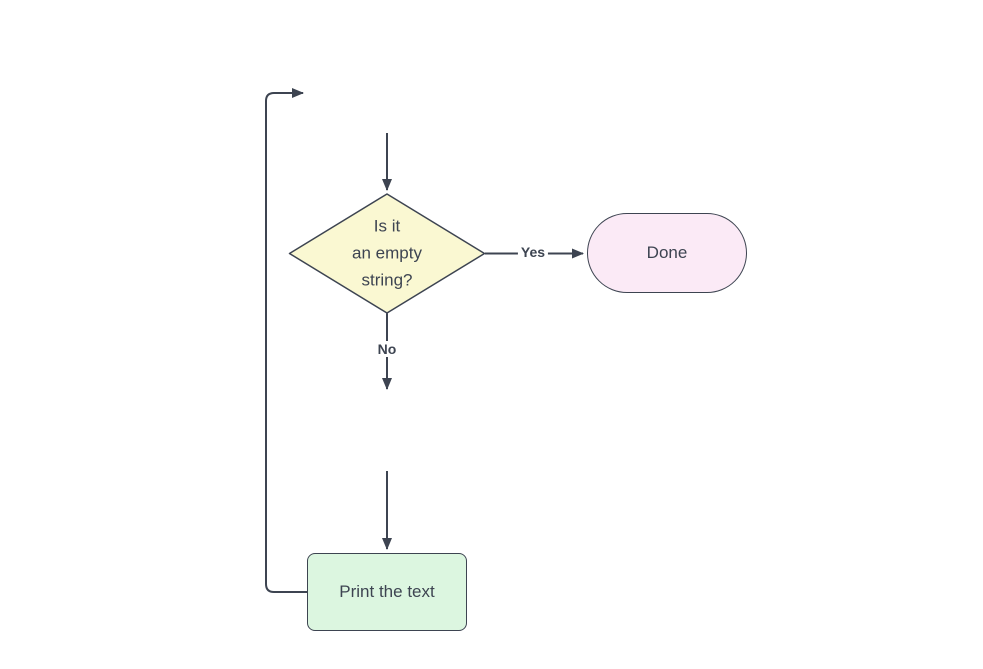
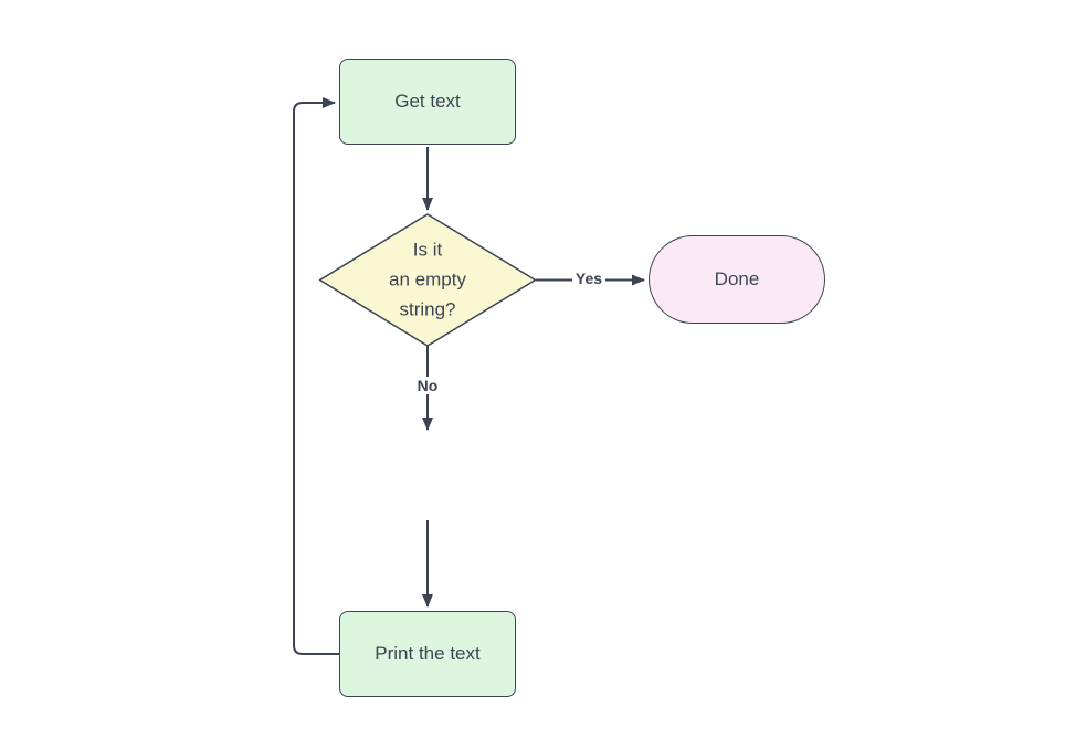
+ Get text
  Is it
  an empty
  string?
  Done
  Print the text
  Yes
  No
